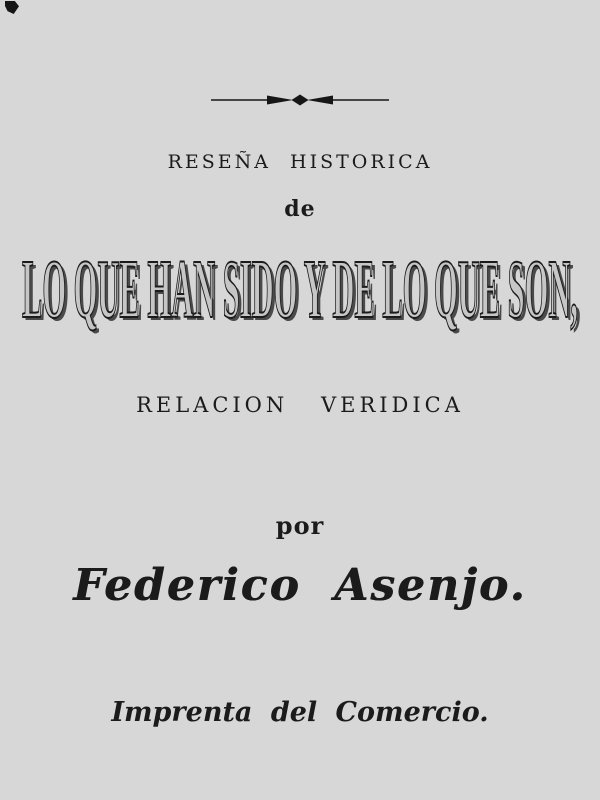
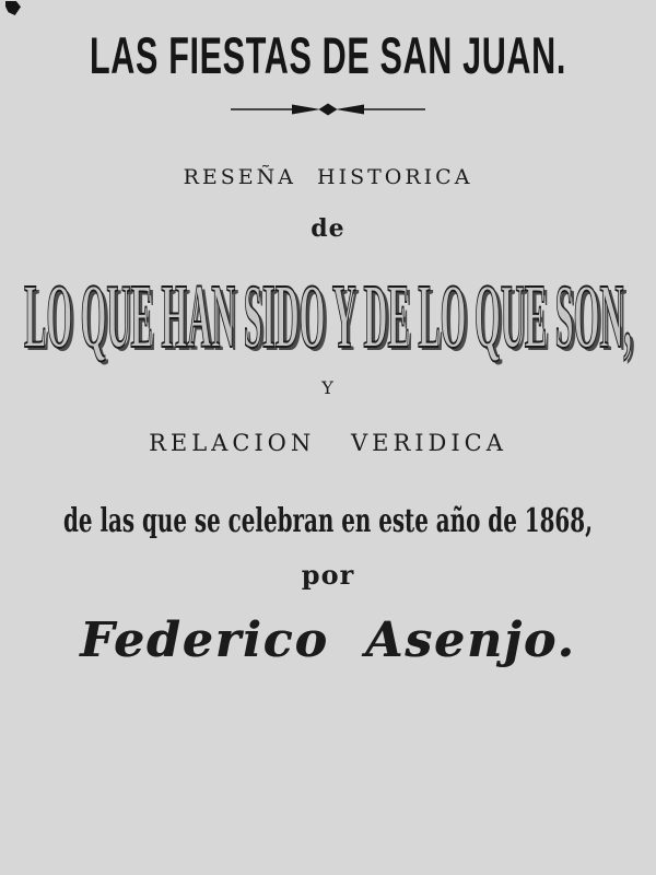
+ LAS FIESTAS DE SAN JUAN.
  RESEÑA HISTORICA
  de
  LO QUE HAN SIDO Y DE LO QUE SON,
+ Y
  RELACION VERIDICA
+ de las que se celebran en este año de 1868,
  por
  Federico Asenjo.
- Imprenta del Comercio.
